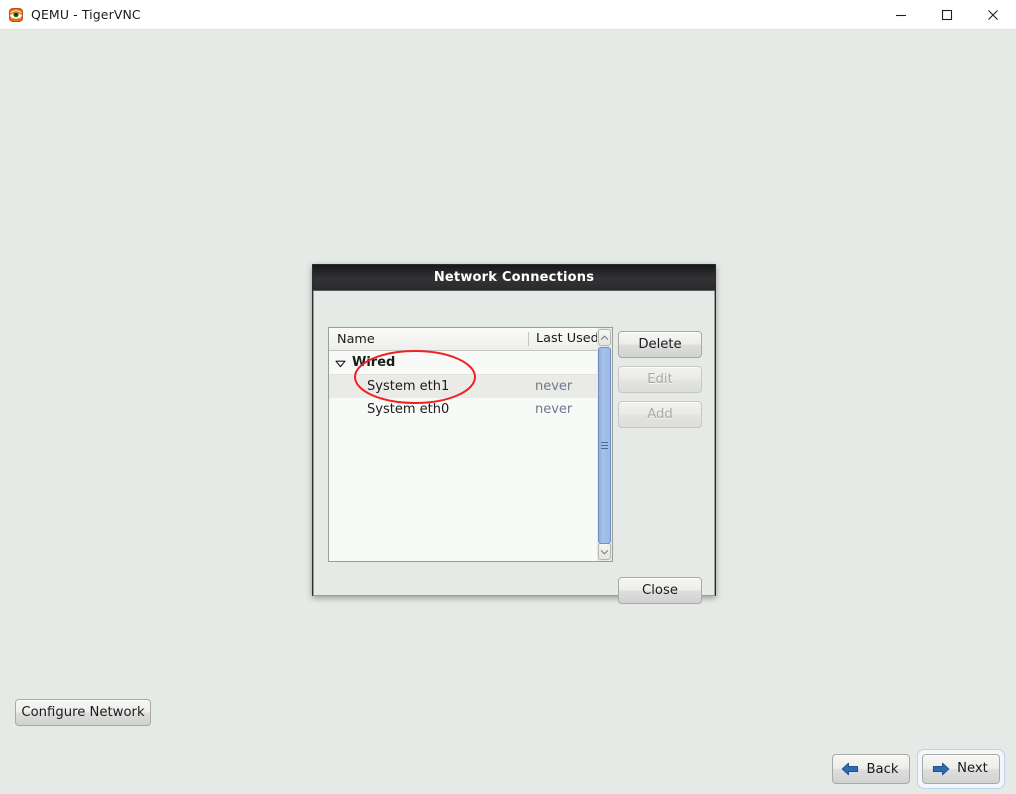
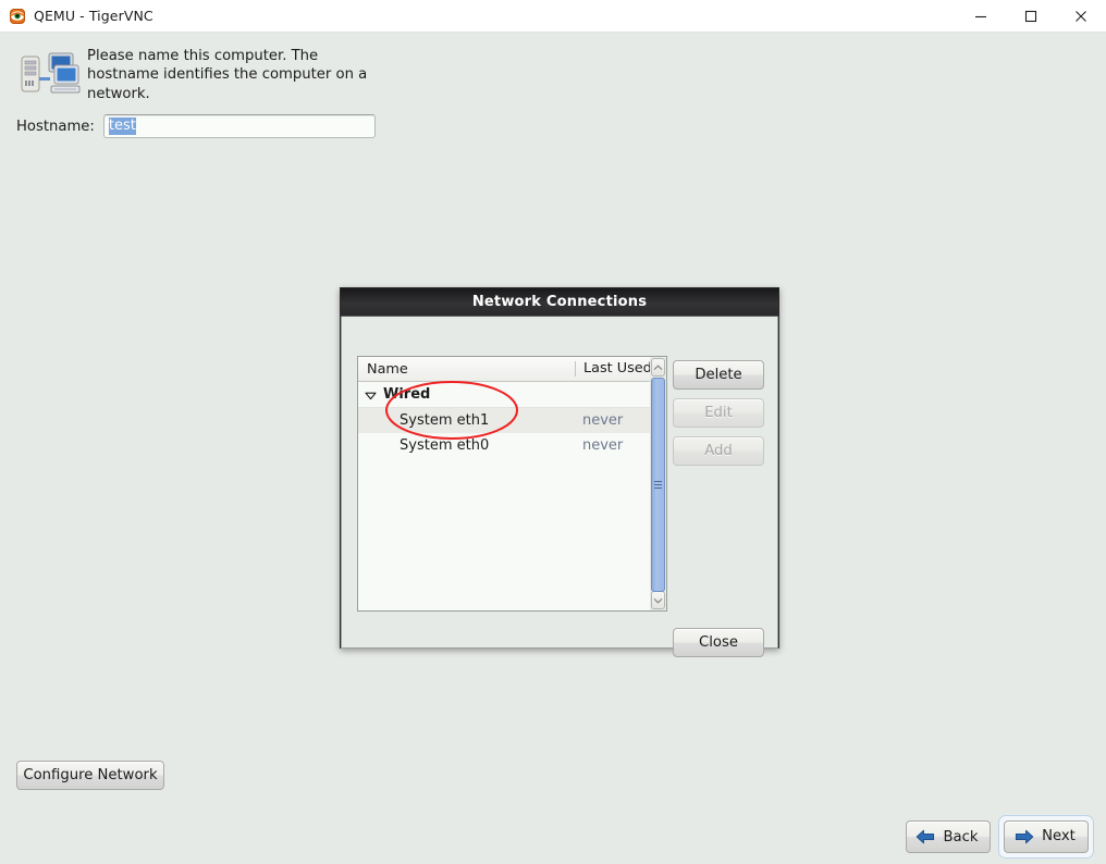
  QEMU - TigerVNC
+ Please name this computer. The hostname identifies the computer on a network.
+ Hostname:
+ test
  Configure Network
  Back
  Next
  Network Connections
  Name
  Last Used
  Wired
  System eth1
  never
  System eth0
  never
  Delete
  Edit
  Add
  Close
